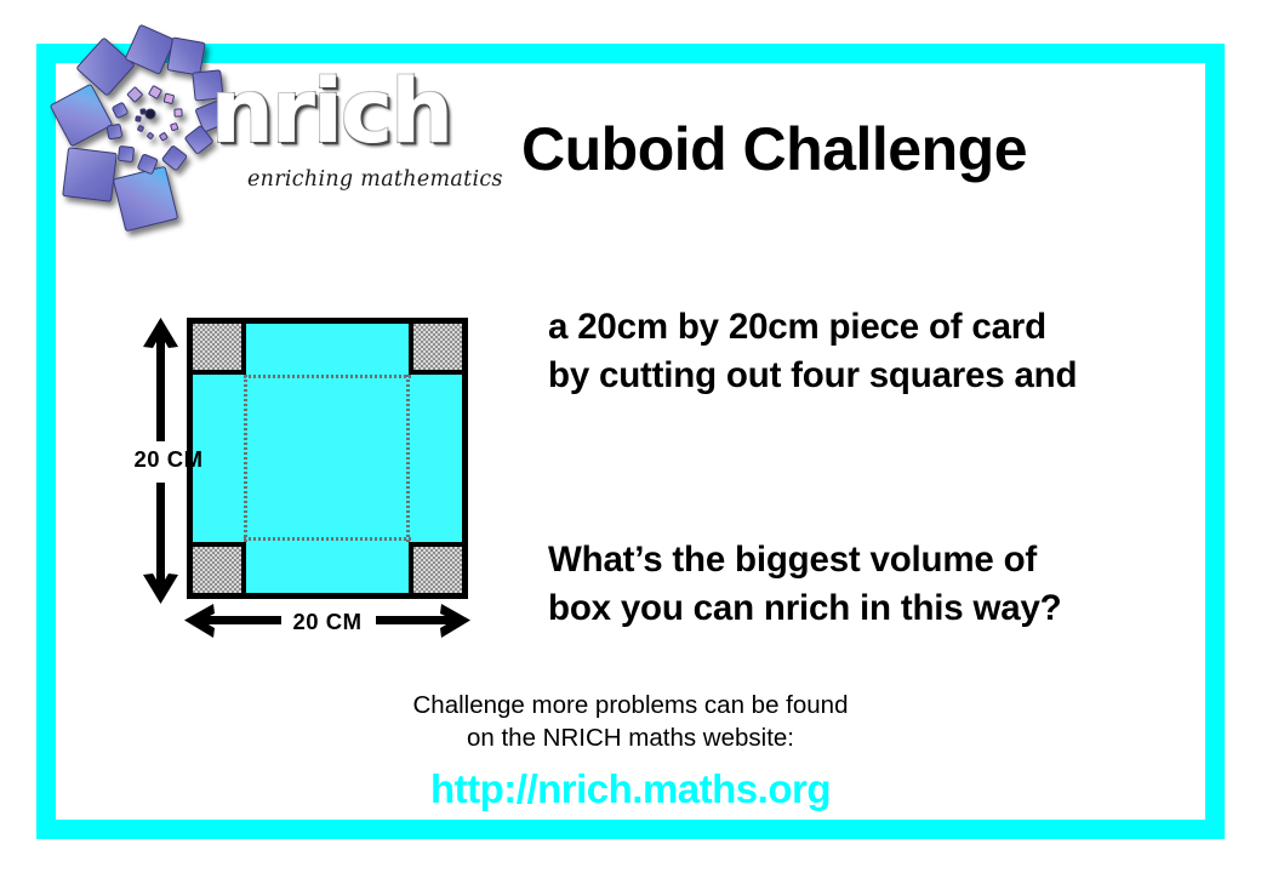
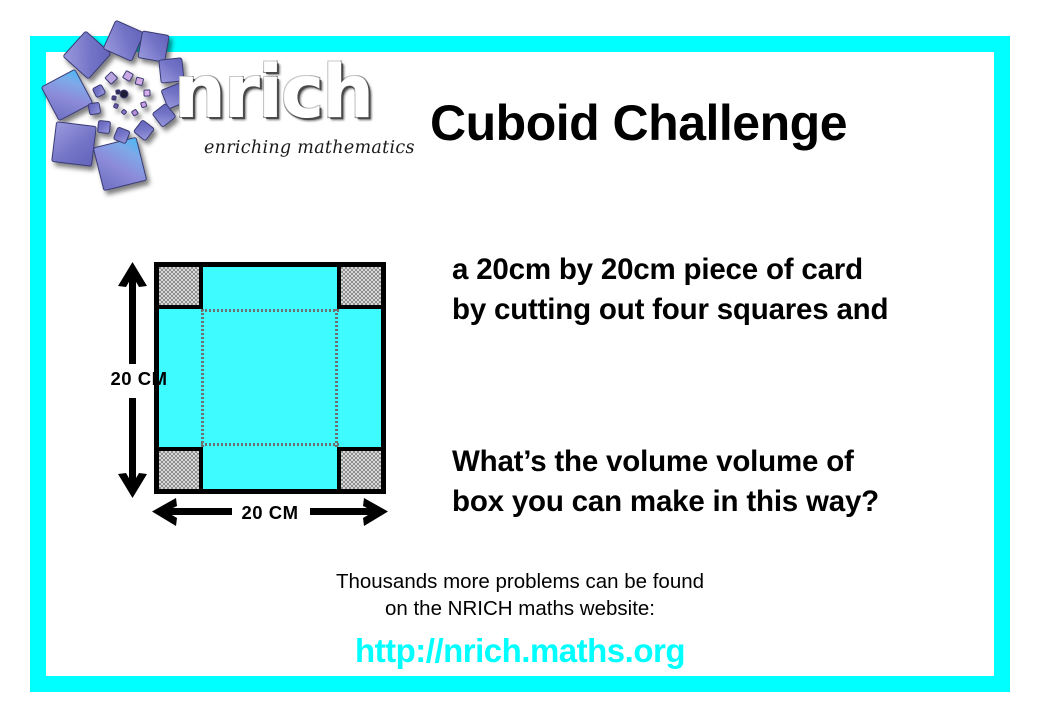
  nrich
  enriching mathematics
  Cuboid Challenge
  a 20cm by 20cm piece of card
  by cutting out four squares and
- What’s the biggest volume of
+ What’s the volume volume of
- box you can nrich in this way?
+ box you can make in this way?
  20 CM
  20 CM
- Challenge more problems can be found
+ Thousands more problems can be found
  on the NRICH maths website:
  http://nrich.maths.org
